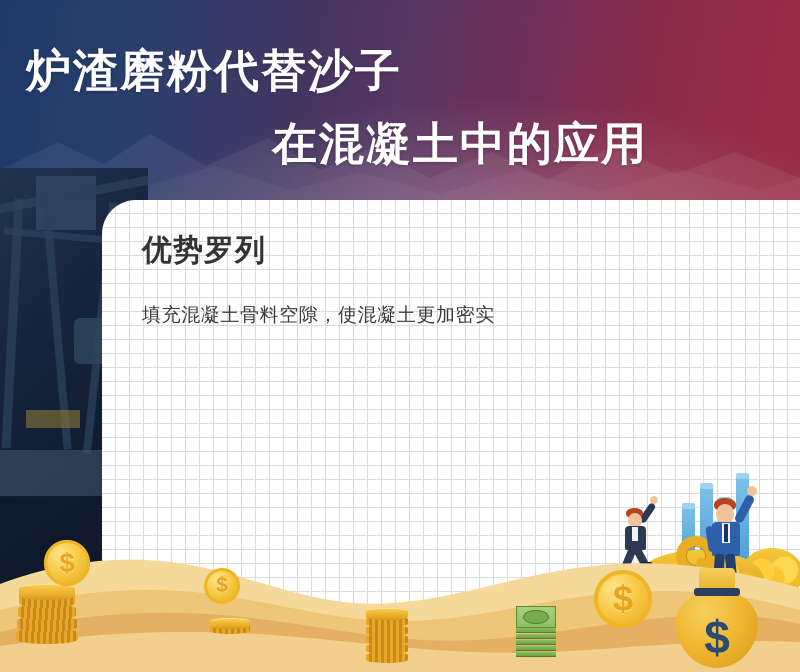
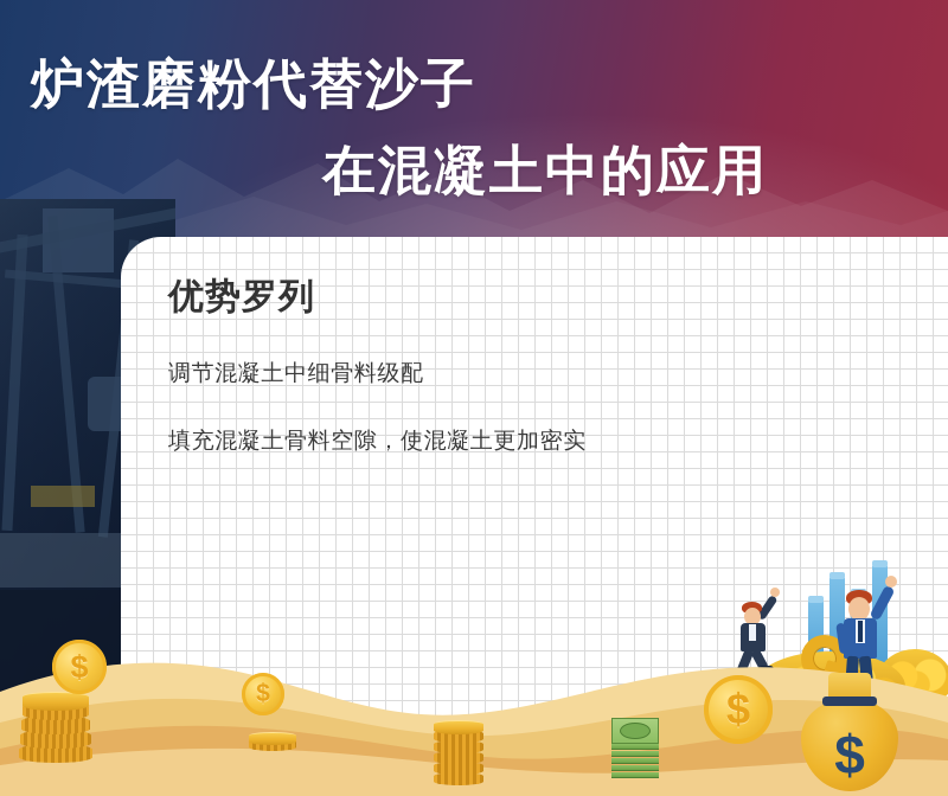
  炉渣磨粉代替沙子
  在混凝土中的应用
  优势罗列
+ 调节混凝土中细骨料级配
  填充混凝土骨料空隙，使混凝土更加密实
  $
  $
  $
  $
